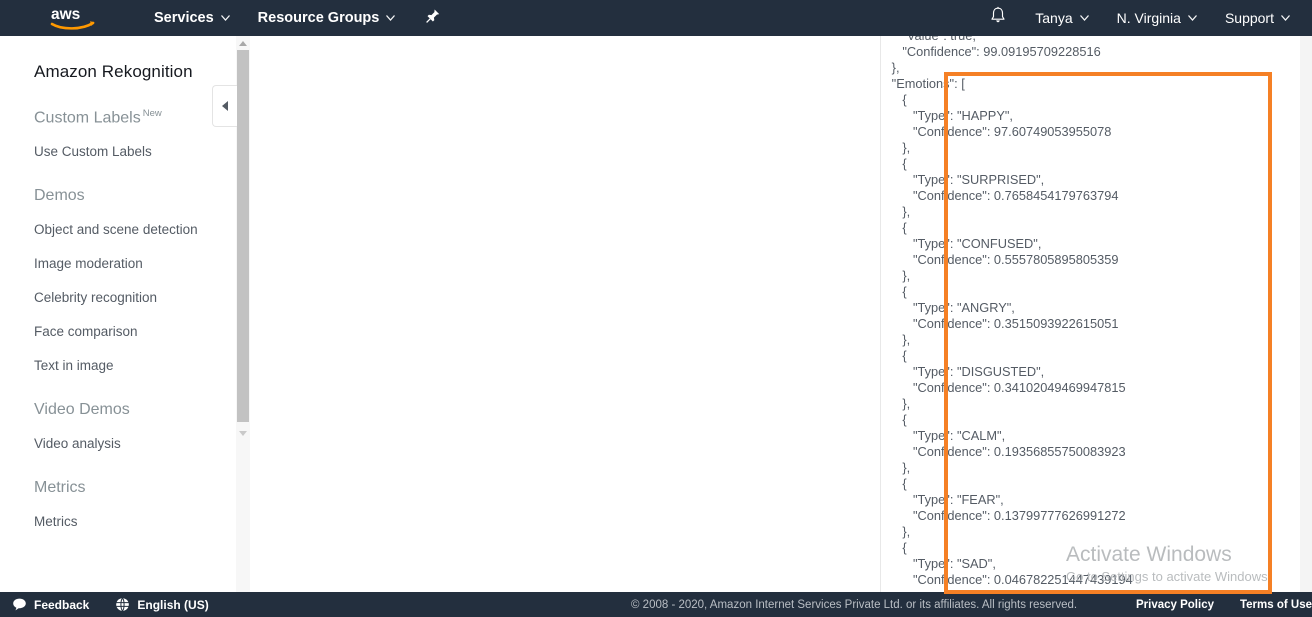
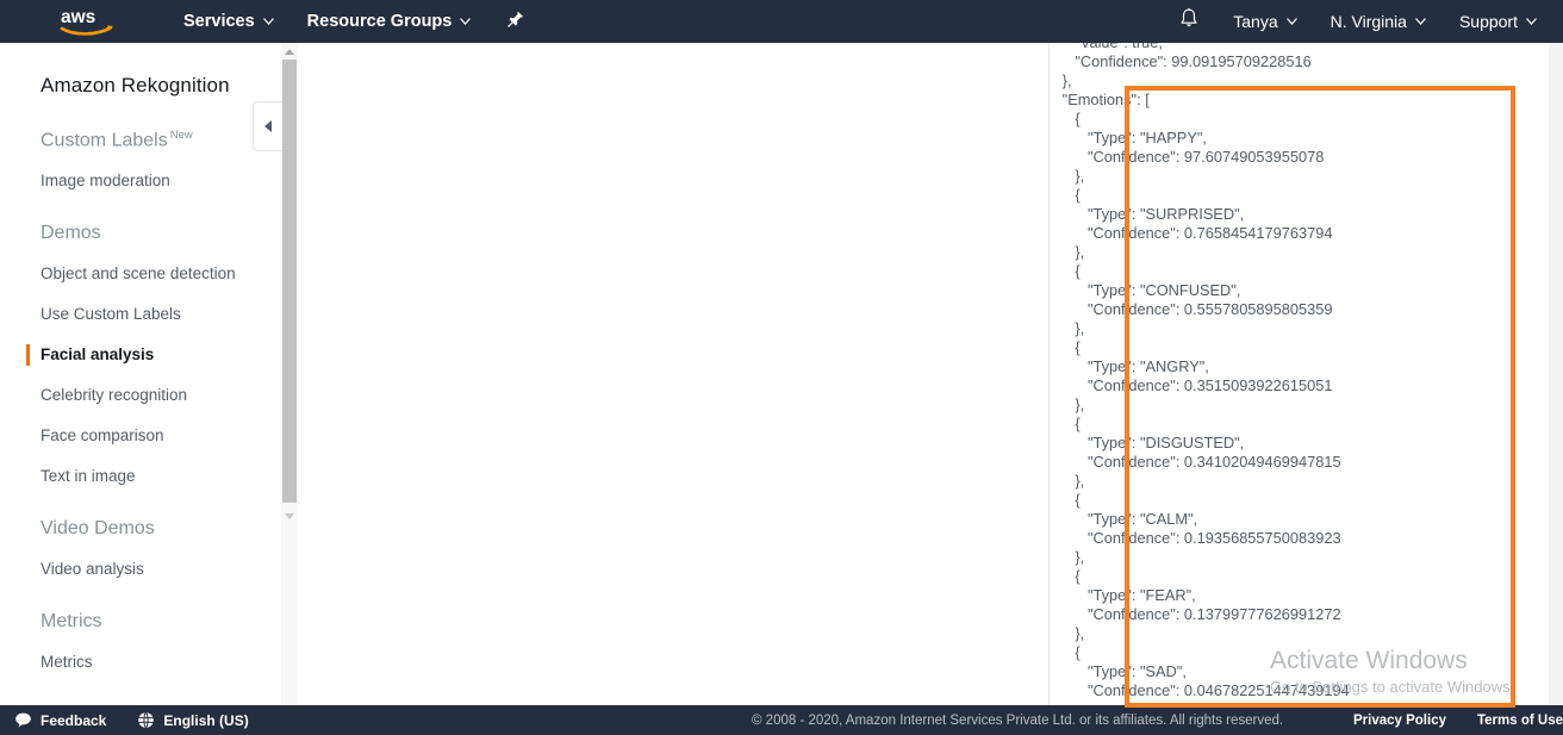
  aws
  Services
  Resource Groups
  Tanya
  N. Virginia
  Support
  Amazon Rekognition
  Custom Labels New
- Use Custom Labels
+ Image moderation
  Demos
  Object and scene detection
- Image moderation
+ Use Custom Labels
+ Facial analysis
  Celebrity recognition
  Face comparison
  Text in image
  Video Demos
  Video analysis
  Metrics
  Metrics
  "Value": true,
  "Confidence": 99.09195709228516
  },
  "Emotions": [
  {
  "Type": "HAPPY",
  "Confidence": 97.60749053955078
  },
  {
  "Type": "SURPRISED",
  "Confidence": 0.7658454179763794
  },
  {
  "Type": "CONFUSED",
  "Confidence": 0.5557805895805359
  },
  {
  "Type": "ANGRY",
  "Confidence": 0.3515093922615051
  },
  {
  "Type": "DISGUSTED",
  "Confidence": 0.34102049469947815
  },
  {
  "Type": "CALM",
  "Confidence": 0.19356855750083923
  },
  {
  "Type": "FEAR",
  "Confidence": 0.13799777626991272
  },
  {
  "Type": "SAD",
  "Confidence": 0.046782251447439194
  Activate Windows
  Go to Settings to activate Windows.
  Feedback
  English (US)
  © 2008 - 2020, Amazon Internet Services Private Ltd. or its affiliates. All rights reserved.
  Privacy Policy
  Terms of Use
